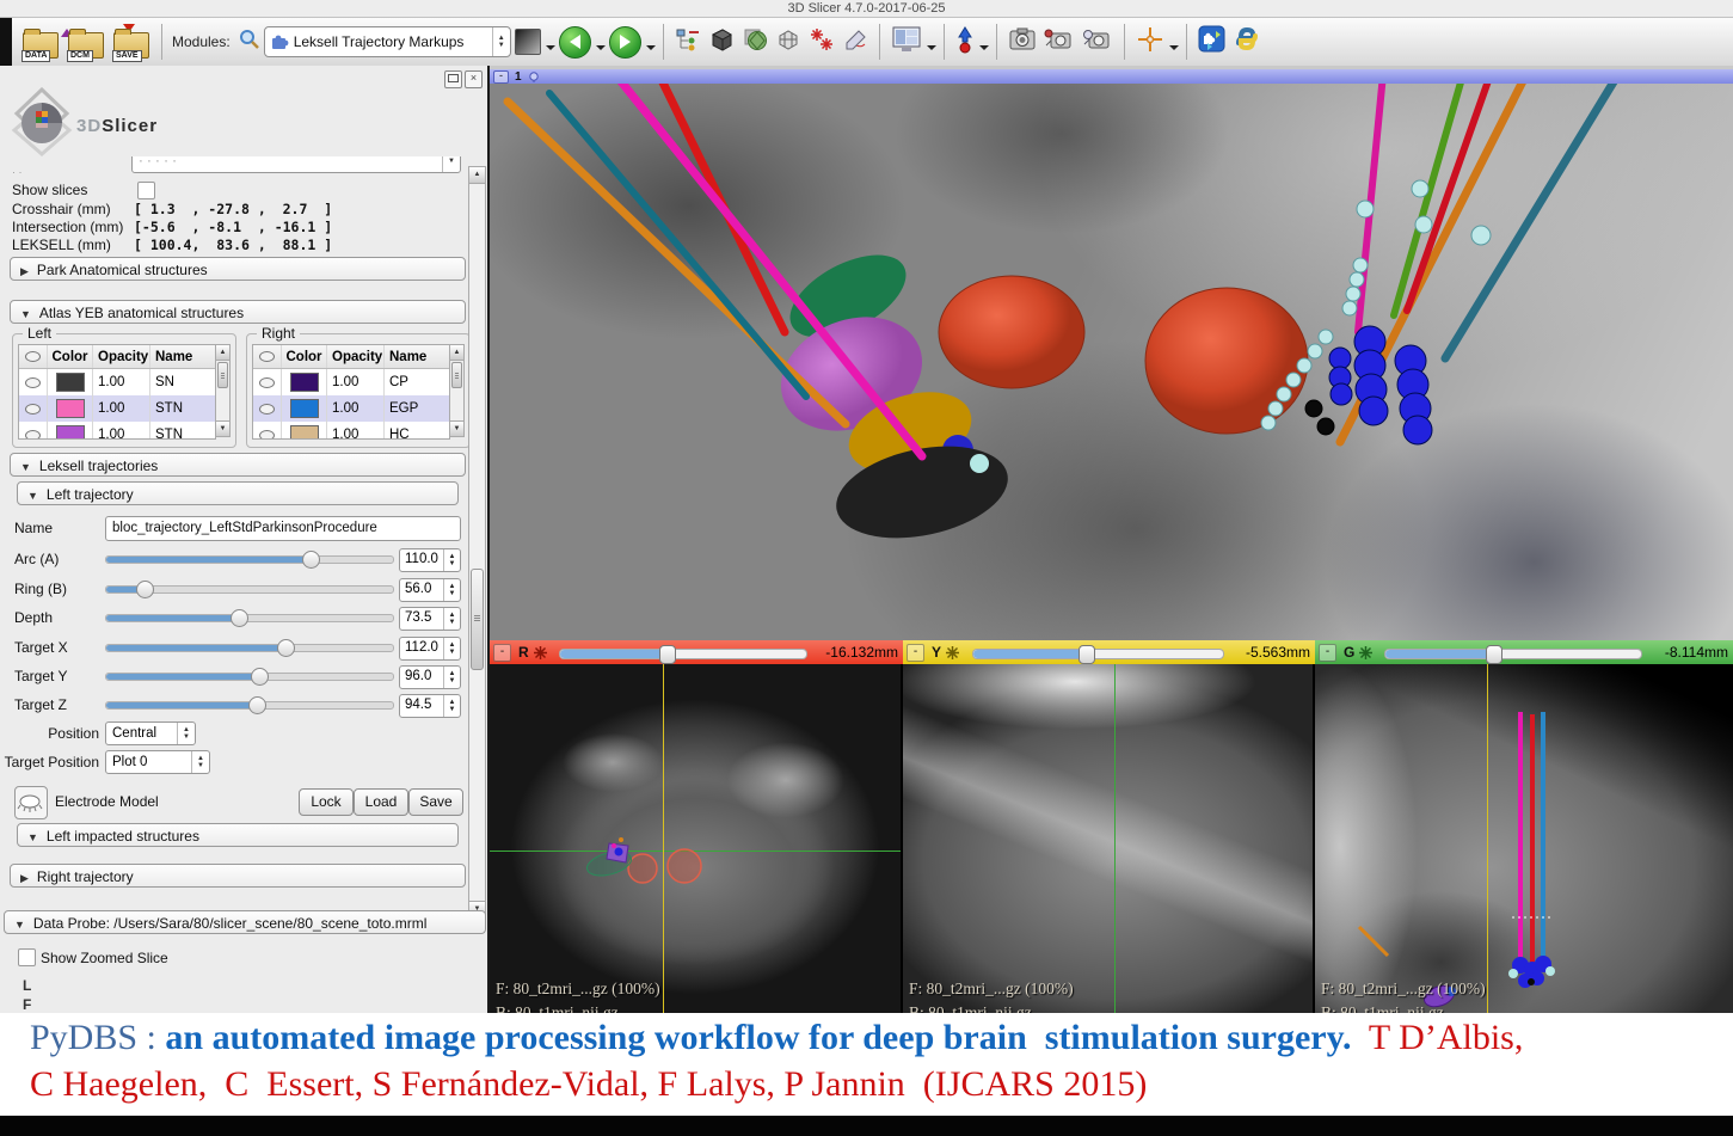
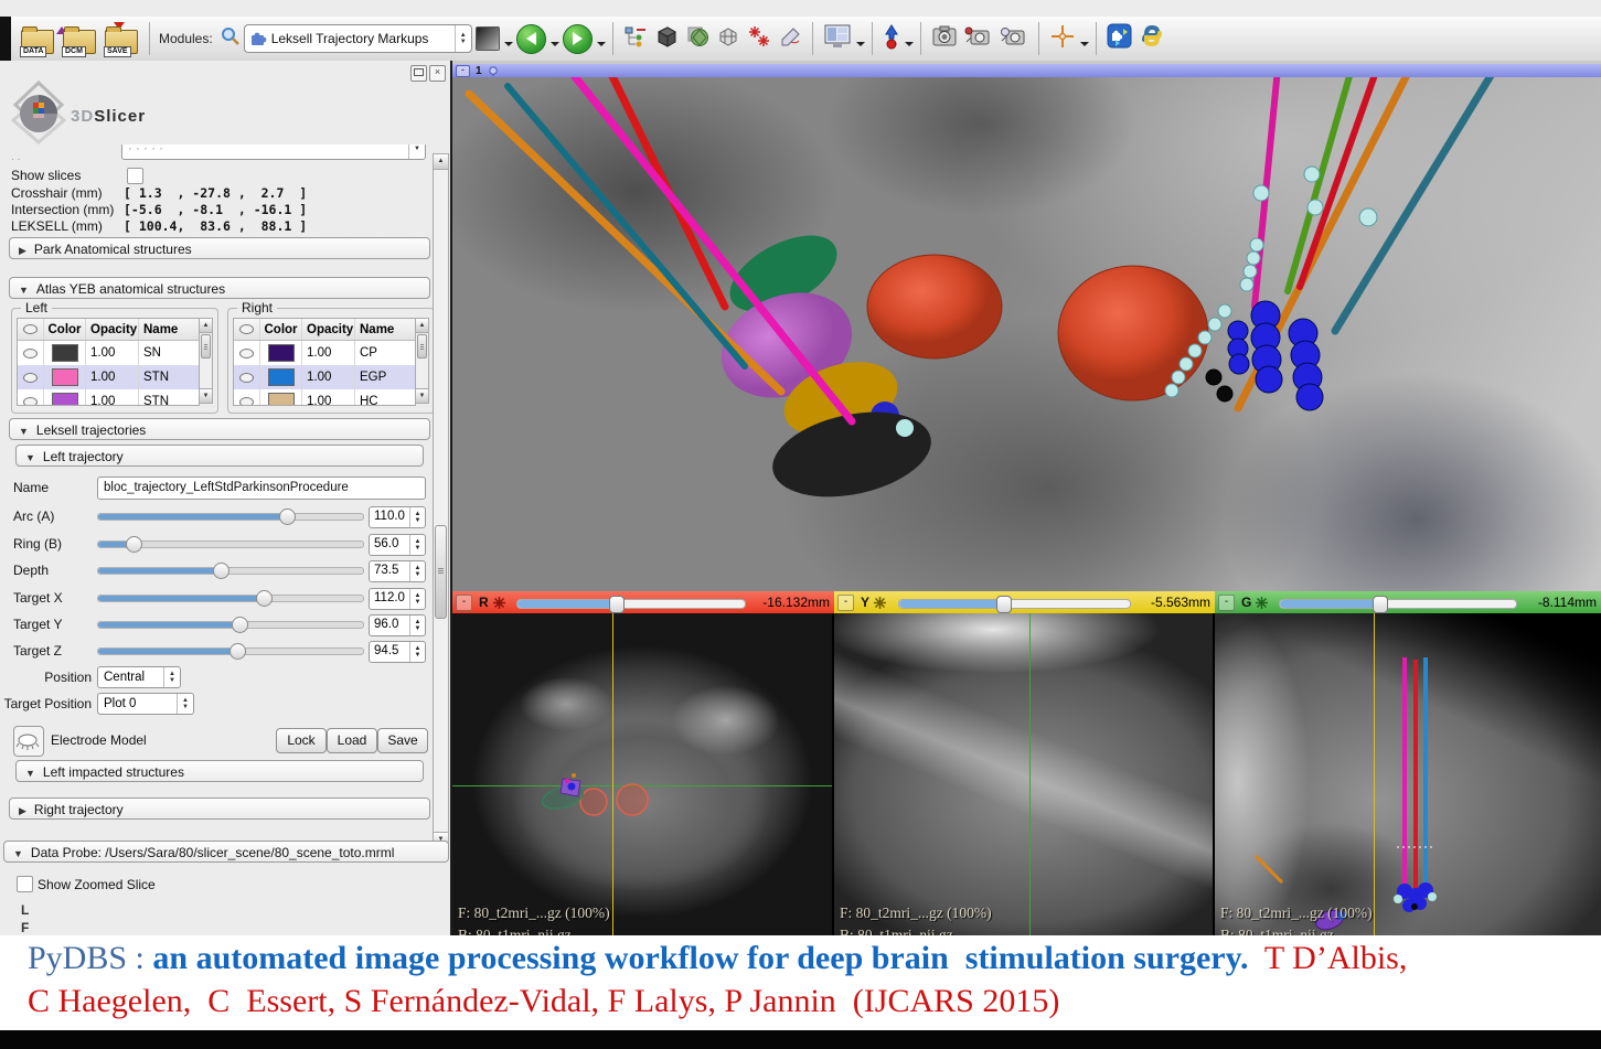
- 3D Slicer 4.7.0-2017-06-25
  Modules:
  Leksell Trajectory Markups
  ×
  3DSlicer
  · · · · ·
  · ·
  Show slices
  Crosshair (mm)
  [ 1.3 , -27.8 , 2.7 ]
  Intersection (mm)
  [-5.6 , -8.1 , -16.1 ]
  LEKSELL (mm)
  [ 100.4, 83.6 , 88.1 ]
  ▶ Park Anatomical structures
  ▼ Atlas YEB anatomical structures
  Left
  Color
  Opacity
  Name
  1.00
  SN
  1.00
  STN
  1.00
  STN
  Right
  Color
  Opacity
  Name
  1.00
  CP
  1.00
  EGP
  1.00
  HC
  ▼ Leksell trajectories
  ▼ Left trajectory
  Name
  bloc_trajectory_LeftStdParkinsonProcedure
  Arc (A)
  110.0
  Ring (B)
  56.0
  Depth
  73.5
  Target X
  112.0
  Target Y
  96.0
  Target Z
  94.5
  Position
  Central
  Target Position
  Plot 0
  Electrode Model
  Lock
  Load
  Save
  ▼ Left impacted structures
  ▶ Right trajectory
  ▼ Data Probe: /Users/Sara/80/slicer_scene/80_scene_toto.mrml
  Show Zoomed Slice
  L
  F
  -
  1
  -
  R
  -16.132mm
  -
  Y
  -5.563mm
  -
  G
  -8.114mm
  F: 80_t2mri_...gz (100%)
  F: 80_t2mri_...gz (100%)
  F: 80_t2mri_...gz (100%)
  PyDBS : an automated image processing workflow for deep brain stimulation surgery. T D’Albis,
  C Haegelen, C Essert, S Fernández-Vidal, F Lalys, P Jannin (IJCARS 2015)
